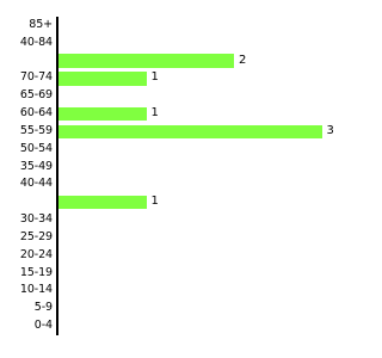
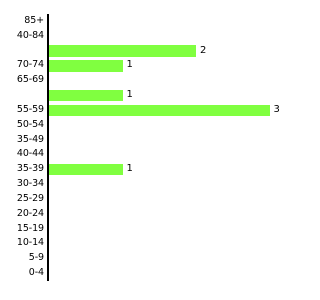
  85+
  40-84
  2
  70-74
  1
  65-69
- 60-64
  1
  55-59
  3
  50-54
  35-49
  40-44
+ 35-39
  1
  30-34
  25-29
  20-24
  15-19
  10-14
  5-9
  0-4
